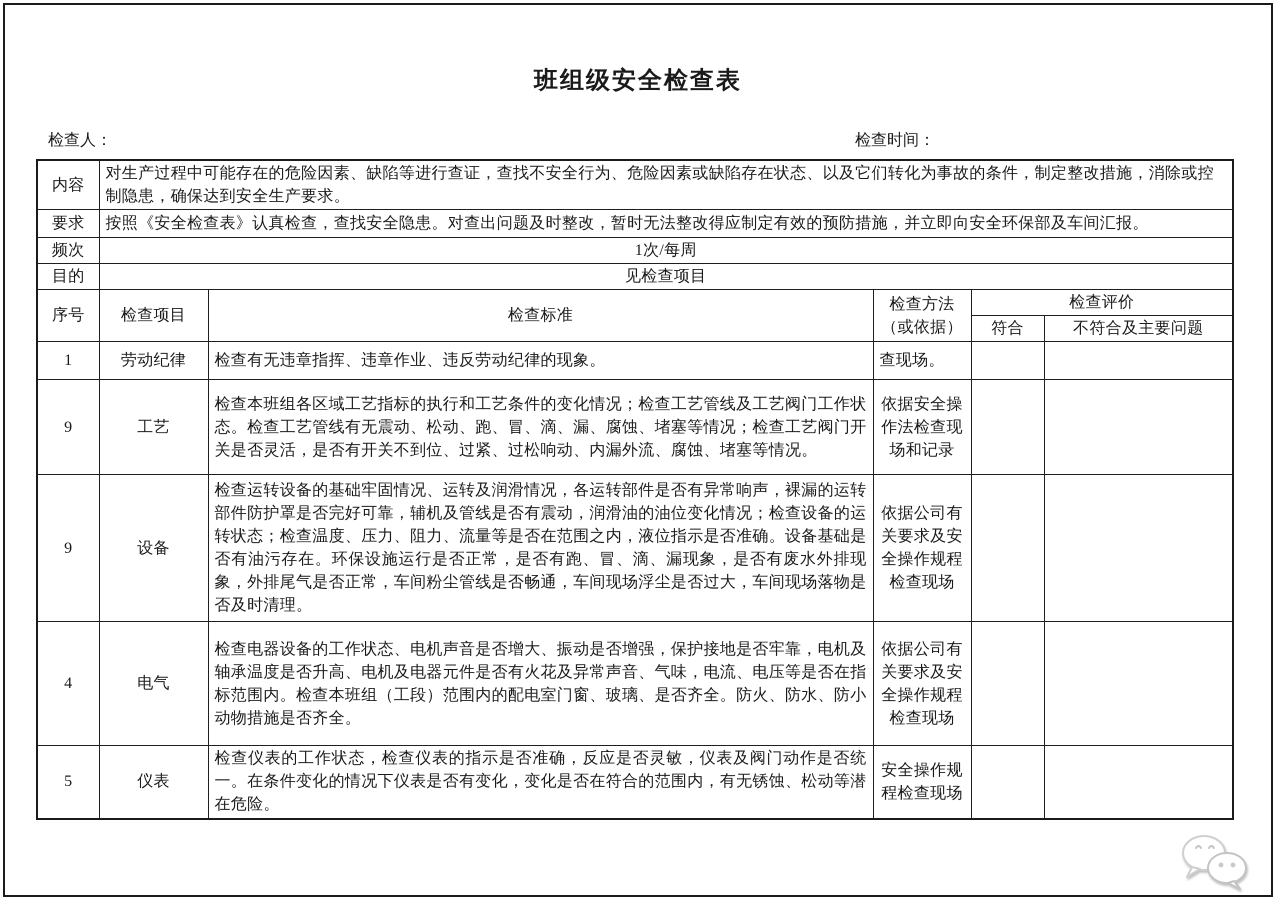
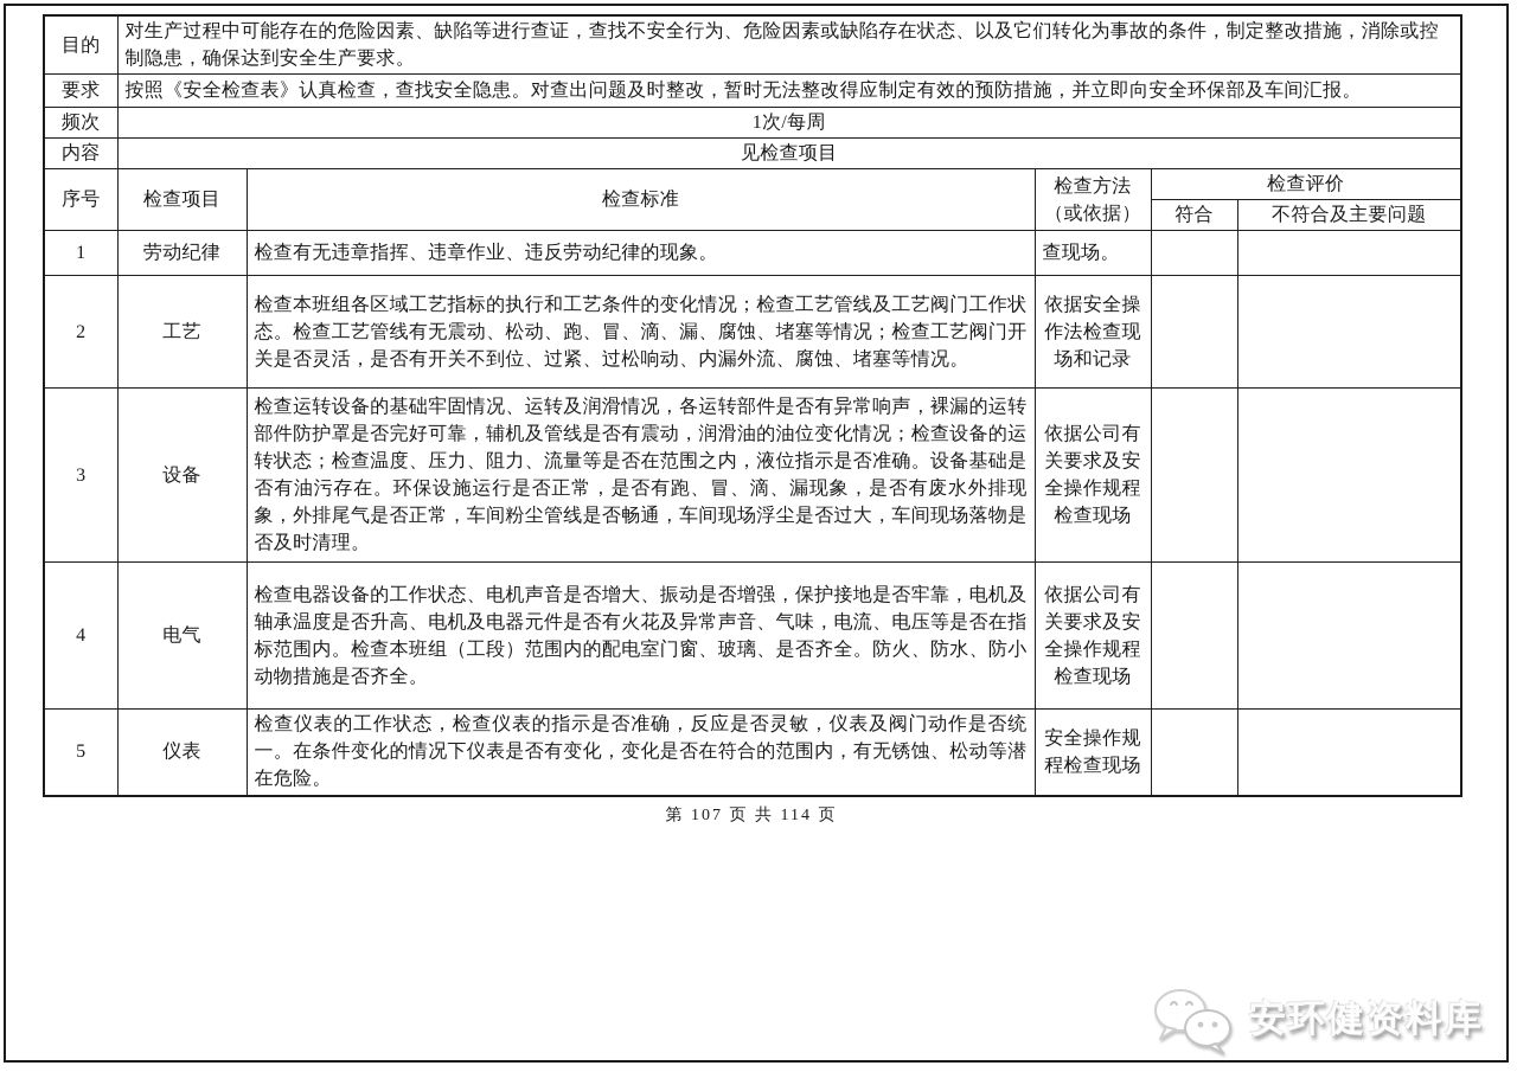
- 班组级安全检查表
- 检查人：
- 检查时间：
- 内容	对生产过程中可能存在的危险因素、缺陷等进行查证，查找不安全行为、危险因素或缺陷存在状态、以及它们转化为事故的条件，制定整改措施，消除或控制隐患，确保达到安全生产要求。
+ 目的	对生产过程中可能存在的危险因素、缺陷等进行查证，查找不安全行为、危险因素或缺陷存在状态、以及它们转化为事故的条件，制定整改措施，消除或控制隐患，确保达到安全生产要求。
  要求	按照《安全检查表》认真检查，查找安全隐患。对查出问题及时整改，暂时无法整改得应制定有效的预防措施，并立即向安全环保部及车间汇报。
  频次	1次/每周
- 目的	见检查项目
+ 内容	见检查项目
  序号	检查项目	检查标准	检查方法 （或依据）	检查评价
  符合	不符合及主要问题
  1	劳动纪律	检查有无违章指挥、违章作业、违反劳动纪律的现象。	查现场。
- 9	工艺	检查本班组各区域工艺指标的执行和工艺条件的变化情况；检查工艺管线及工艺阀门工作状态。检查工艺管线有无震动、松动、跑、冒、滴、漏、腐蚀、堵塞等情况；检查工艺阀门开关是否灵活，是否有开关不到位、过紧、过松响动、内漏外流、腐蚀、堵塞等情况。	依据安全操作法检查现场和记录
+ 2	工艺	检查本班组各区域工艺指标的执行和工艺条件的变化情况；检查工艺管线及工艺阀门工作状态。检查工艺管线有无震动、松动、跑、冒、滴、漏、腐蚀、堵塞等情况；检查工艺阀门开关是否灵活，是否有开关不到位、过紧、过松响动、内漏外流、腐蚀、堵塞等情况。	依据安全操作法检查现场和记录
- 9	设备	检查运转设备的基础牢固情况、运转及润滑情况，各运转部件是否有异常响声，裸漏的运转部件防护罩是否完好可靠，辅机及管线是否有震动，润滑油的油位变化情况；检查设备的运转状态；检查温度、压力、阻力、流量等是否在范围之内，液位指示是否准确。设备基础是否有油污存在。环保设施运行是否正常，是否有跑、冒、滴、漏现象，是否有废水外排现象，外排尾气是否正常，车间粉尘管线是否畅通，车间现场浮尘是否过大，车间现场落物是否及时清理。	依据公司有关要求及安全操作规程检查现场
+ 3	设备	检查运转设备的基础牢固情况、运转及润滑情况，各运转部件是否有异常响声，裸漏的运转部件防护罩是否完好可靠，辅机及管线是否有震动，润滑油的油位变化情况；检查设备的运转状态；检查温度、压力、阻力、流量等是否在范围之内，液位指示是否准确。设备基础是否有油污存在。环保设施运行是否正常，是否有跑、冒、滴、漏现象，是否有废水外排现象，外排尾气是否正常，车间粉尘管线是否畅通，车间现场浮尘是否过大，车间现场落物是否及时清理。	依据公司有关要求及安全操作规程检查现场
  4	电气	检查电器设备的工作状态、电机声音是否增大、振动是否增强，保护接地是否牢靠，电机及轴承温度是否升高、电机及电器元件是否有火花及异常声音、气味，电流、电压等是否在指标范围内。检查本班组（工段）范围内的配电室门窗、玻璃、是否齐全。防火、防水、防小动物措施是否齐全。	依据公司有关要求及安全操作规程检查现场
  5	仪表	检查仪表的工作状态，检查仪表的指示是否准确，反应是否灵敏，仪表及阀门动作是否统一。在条件变化的情况下仪表是否有变化，变化是否在符合的范围内，有无锈蚀、松动等潜在危险。	安全操作规程检查现场
+ 第 107 页 共 114 页
+ 安环健资料库
